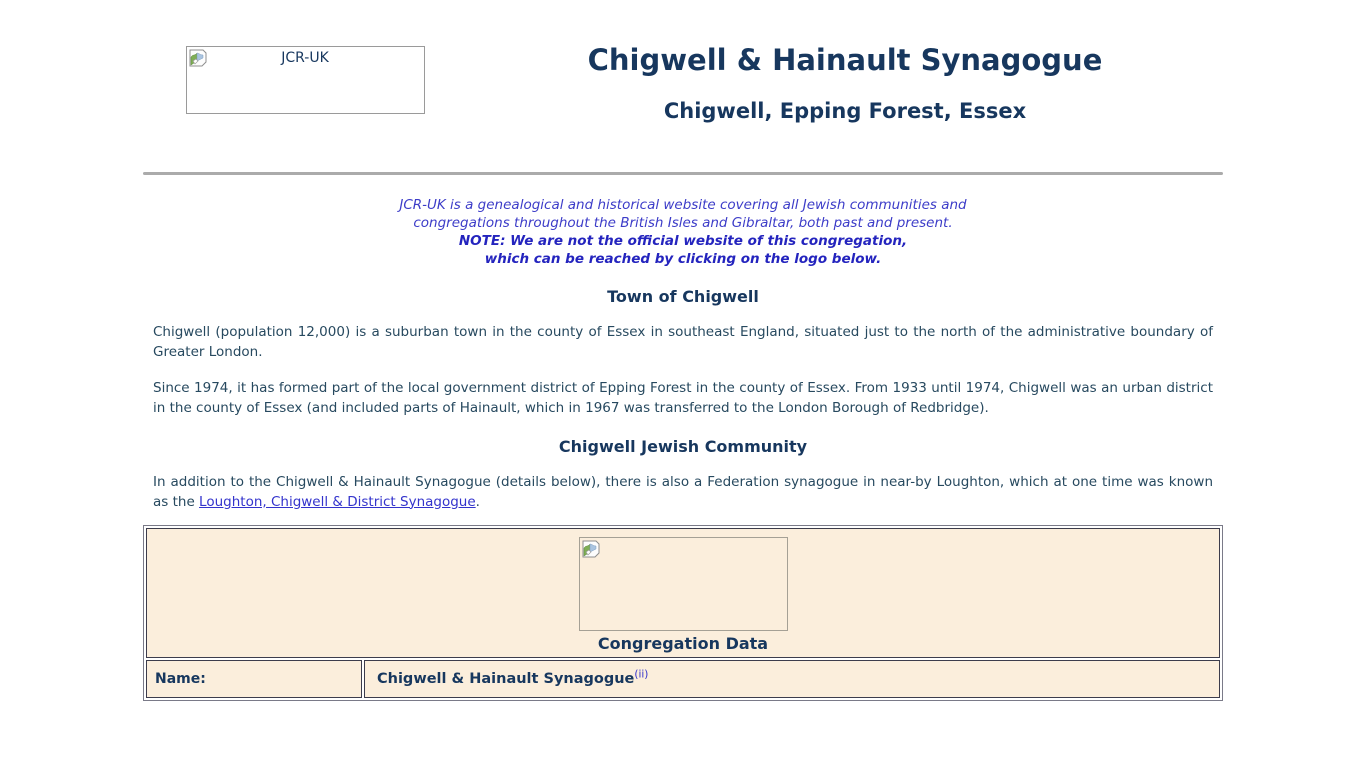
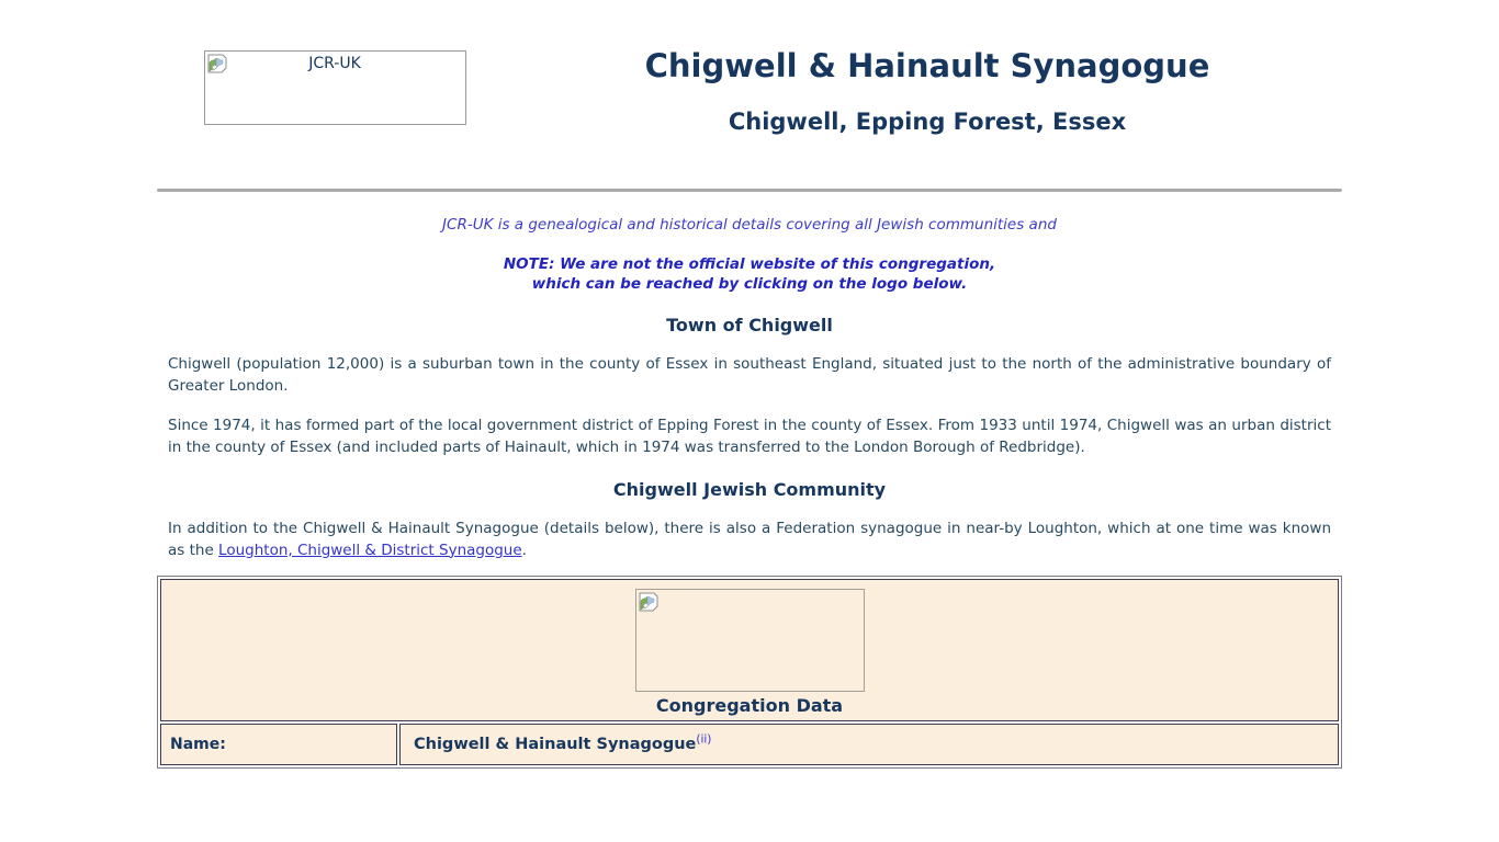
  JCR-UK
  Chigwell & Hainault Synagogue
  Chigwell, Epping Forest, Essex
- JCR-UK is a genealogical and historical website covering all Jewish communities and
+ JCR-UK is a genealogical and historical details covering all Jewish communities and
- congregations throughout the British Isles and Gibraltar, both past and present.
  NOTE: We are not the official website of this congregation,
  which can be reached by clicking on the logo below.
  Town of Chigwell
  Chigwell (population 12,000) is a suburban town in the county of Essex in southeast England, situated just to the north of the administrative boundary of Greater London.
- Since 1974, it has formed part of the local government district of Epping Forest in the county of Essex. From 1933 until 1974, Chigwell was an urban district in the county of Essex (and included parts of Hainault, which in 1967 was transferred to the London Borough of Redbridge).
+ Since 1974, it has formed part of the local government district of Epping Forest in the county of Essex. From 1933 until 1974, Chigwell was an urban district in the county of Essex (and included parts of Hainault, which in 1974 was transferred to the London Borough of Redbridge).
  Chigwell Jewish Community
  In addition to the Chigwell & Hainault Synagogue (details below), there is also a Federation synagogue in near-by Loughton, which at one time was known as the Loughton, Chigwell & District Synagogue.
  Congregation Data
  Name:	Chigwell & Hainault Synagogue(ii)
